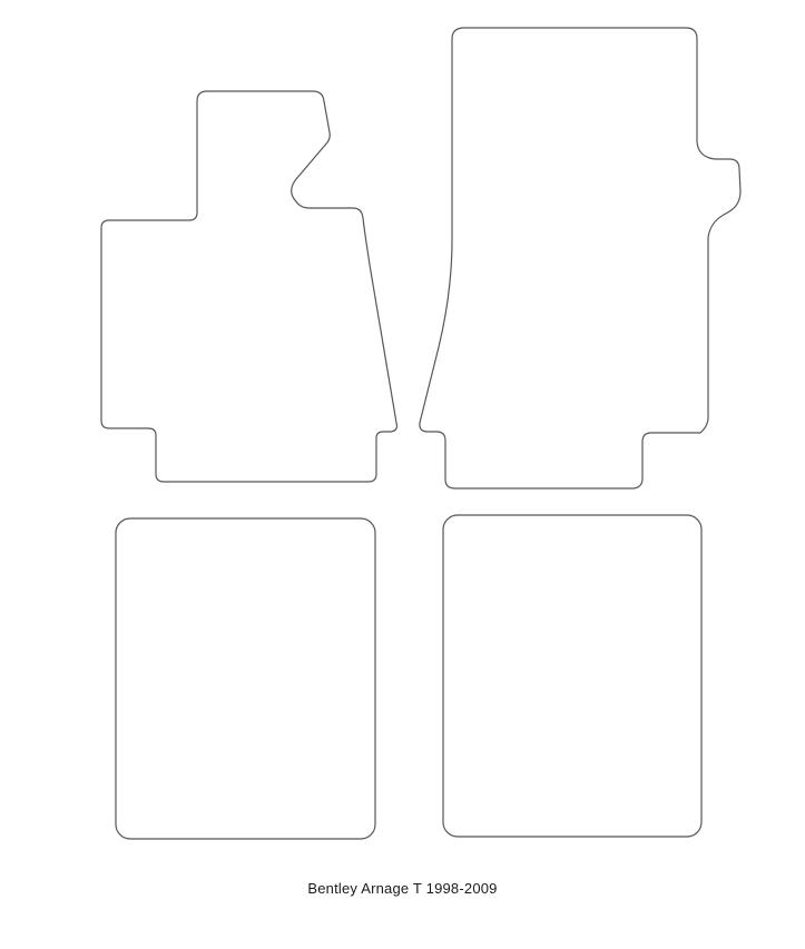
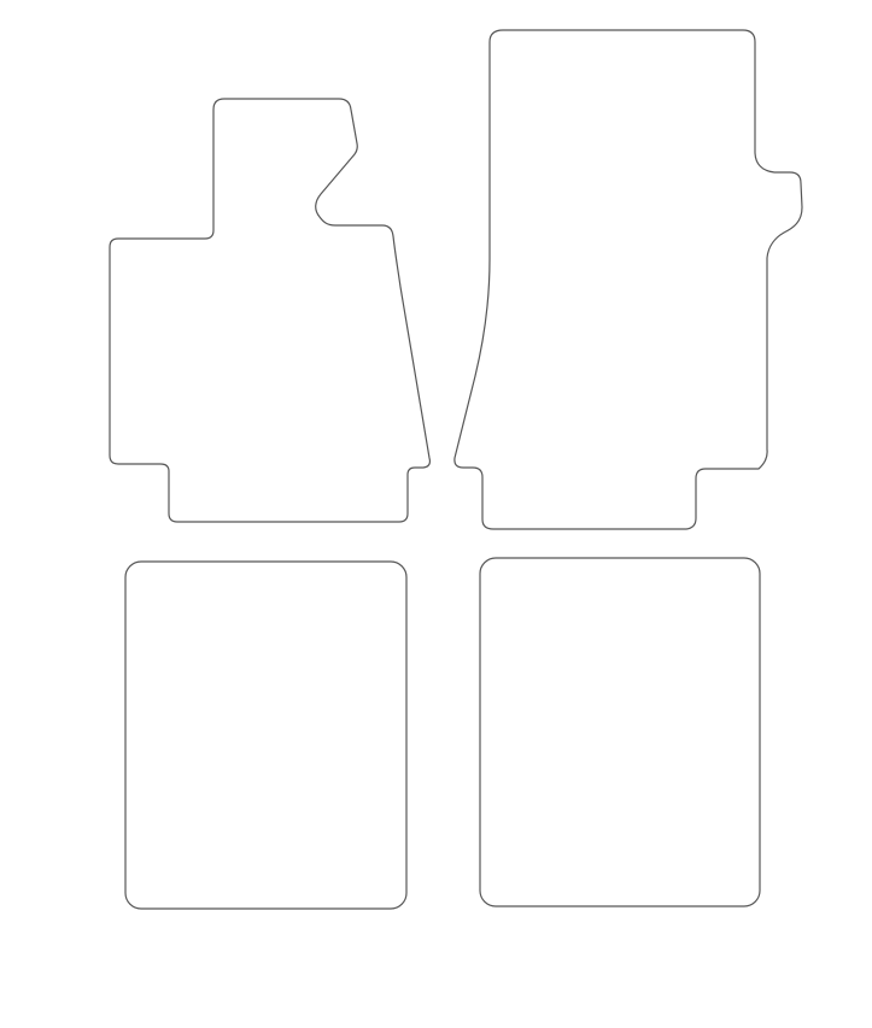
- Bentley Arnage T 1998-2009
